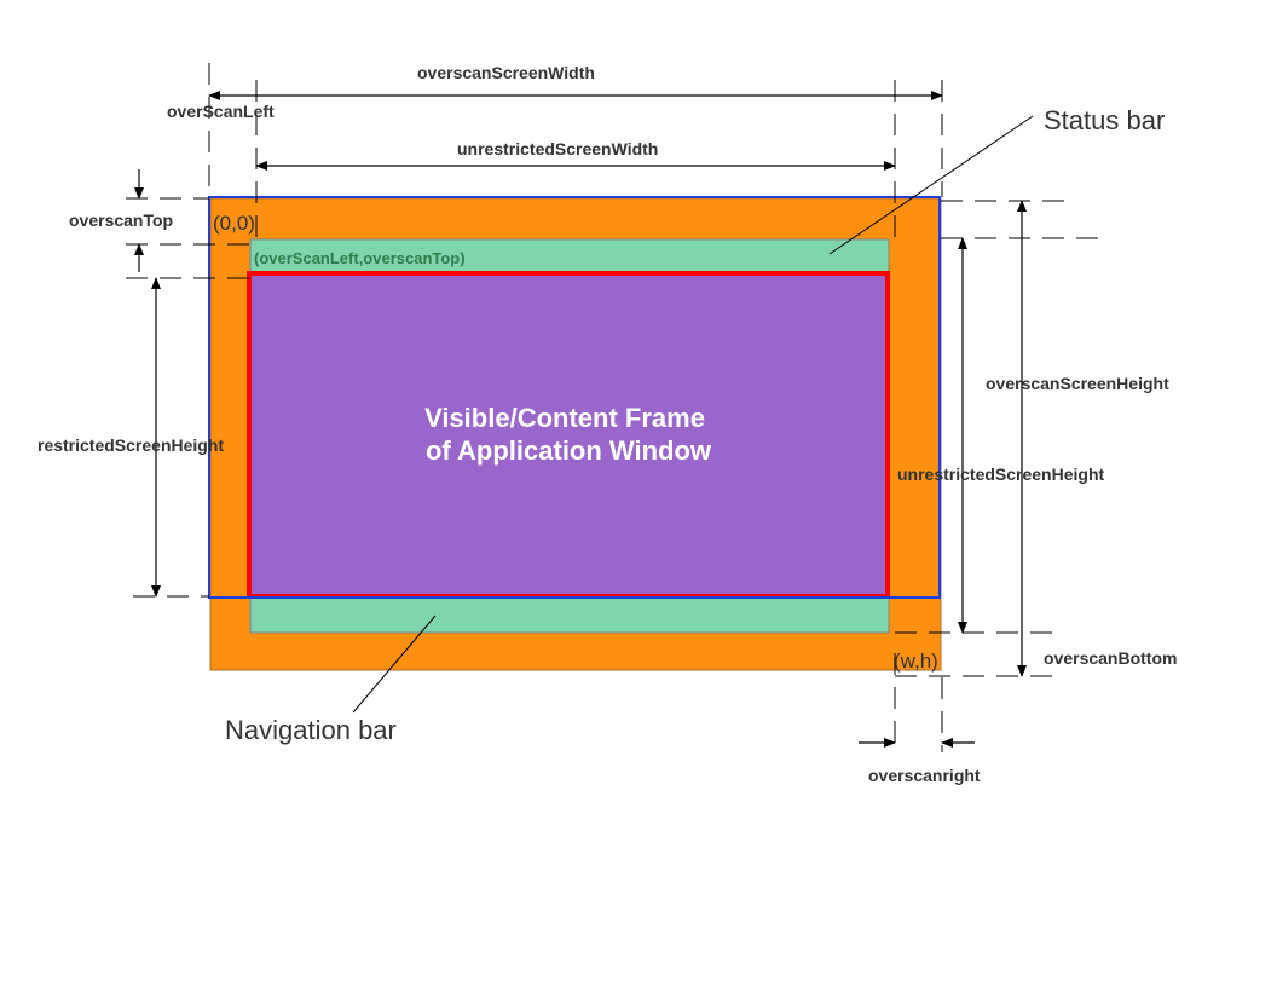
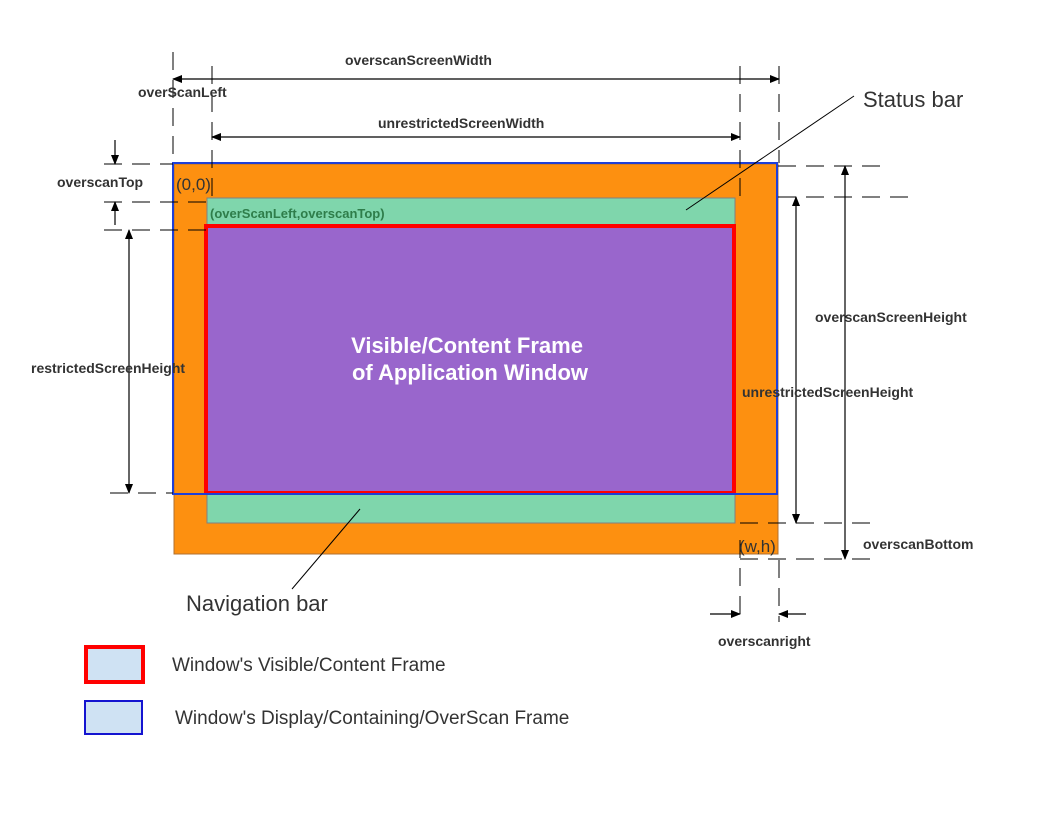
  overscanScreenWidth
  overScanLeft
  unrestrictedScreenWidth
  overscanTop
  restrictedScreenHeight
  overscanScreenHeight
  unrestrictedScreenHeight
  overscanBottom
  overscanright
  (0,0)
  (overScanLeft,overscanTop)
  (w,h)
  Status bar
  Navigation bar
  Visible/Content Frame
  of Application Window
+ Window's Visible/Content Frame
+ Window's Display/Containing/OverScan Frame
